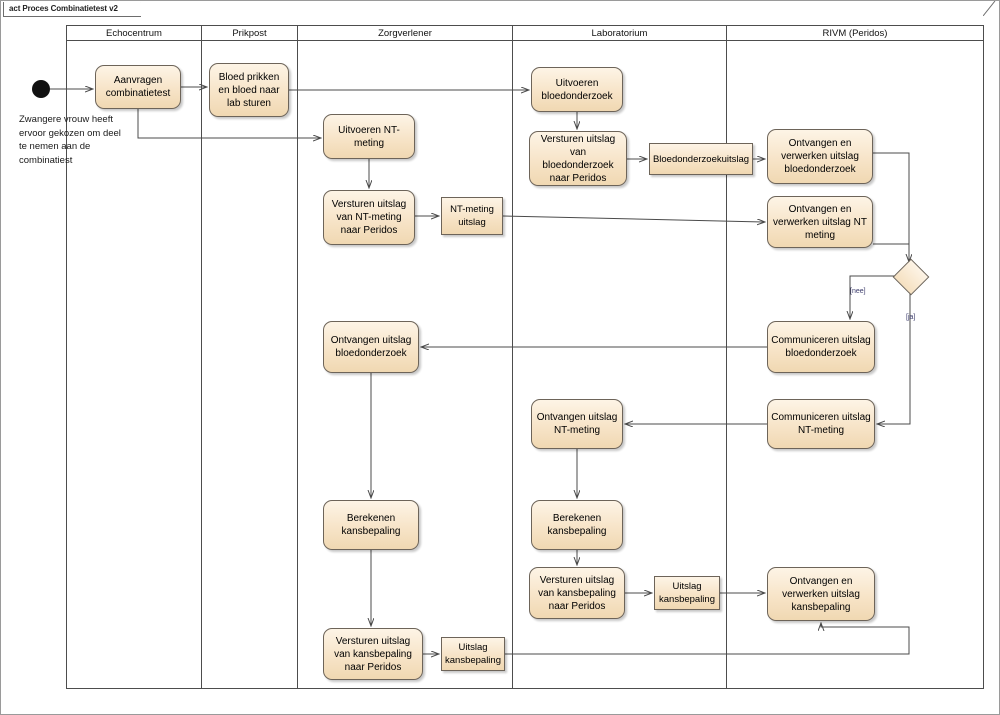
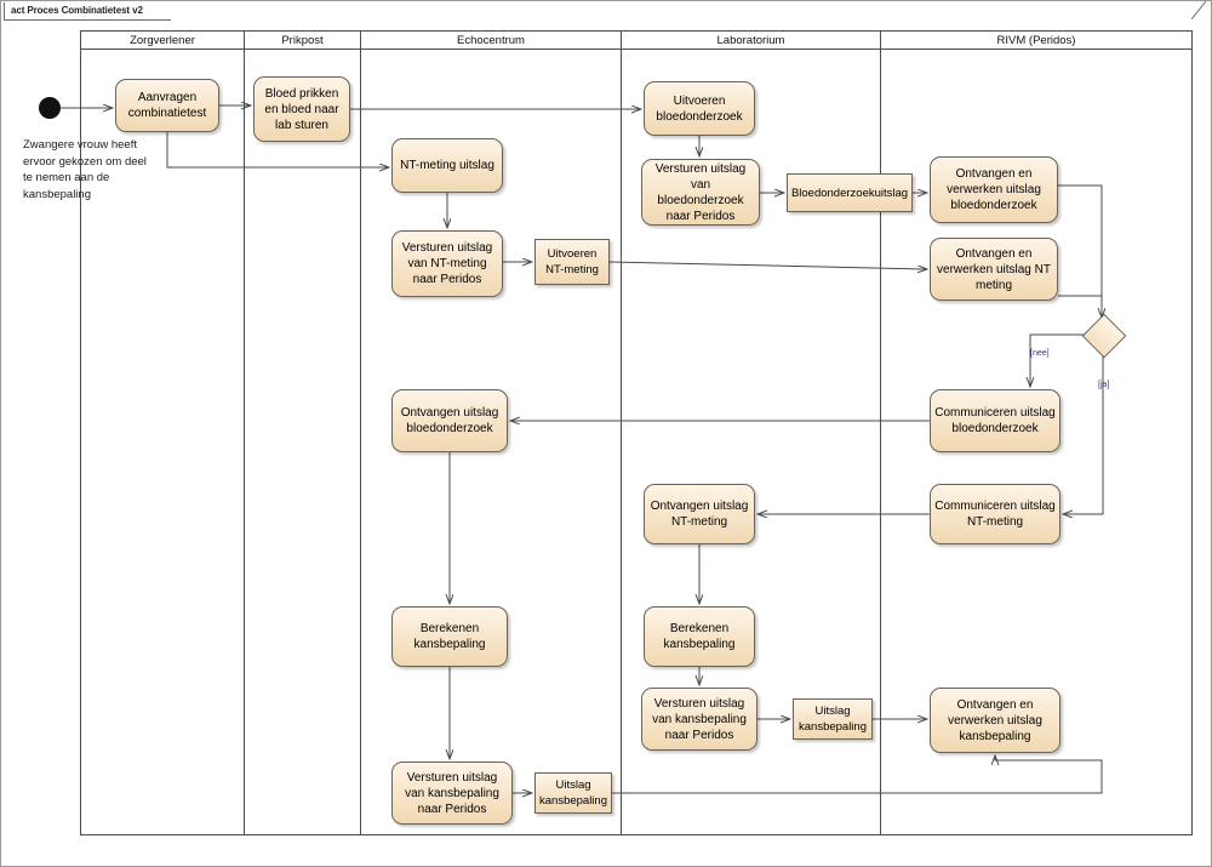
  act Proces Combinatietest v2
- Echocentrum
+ Zorgverlener
  Prikpost
- Zorgverlener
+ Echocentrum
  Laboratorium
  RIVM (Peridos)
- Zwangere vrouw heeft ervoor gekozen om deel te nemen aan de combinatiest
+ Zwangere vrouw heeft ervoor gekozen om deel te nemen aan de kansbepaling
  Aanvragen combinatietest
  Bloed prikken en bloed naar lab sturen
- Uitvoeren NT-meting
+ NT-meting uitslag
  Versturen uitslag van NT-meting naar Peridos
- NT-meting uitslag
+ Uitvoeren NT-meting
  Uitvoeren bloedonderzoek
  Versturen uitslag van bloedonderzoek naar Peridos
  Bloedonderzoekuitslag
  Ontvangen en verwerken uitslag bloedonderzoek
  Ontvangen en verwerken uitslag NT meting
  Communiceren uitslag bloedonderzoek
  Communiceren uitslag NT-meting
  Ontvangen uitslag bloedonderzoek
  Ontvangen uitslag NT-meting
  Berekenen kansbepaling
  Berekenen kansbepaling
  Versturen uitslag van kansbepaling naar Peridos
  Uitslag kansbepaling
  Versturen uitslag van kansbepaling naar Peridos
  Uitslag kansbepaling
  Ontvangen en verwerken uitslag kansbepaling
